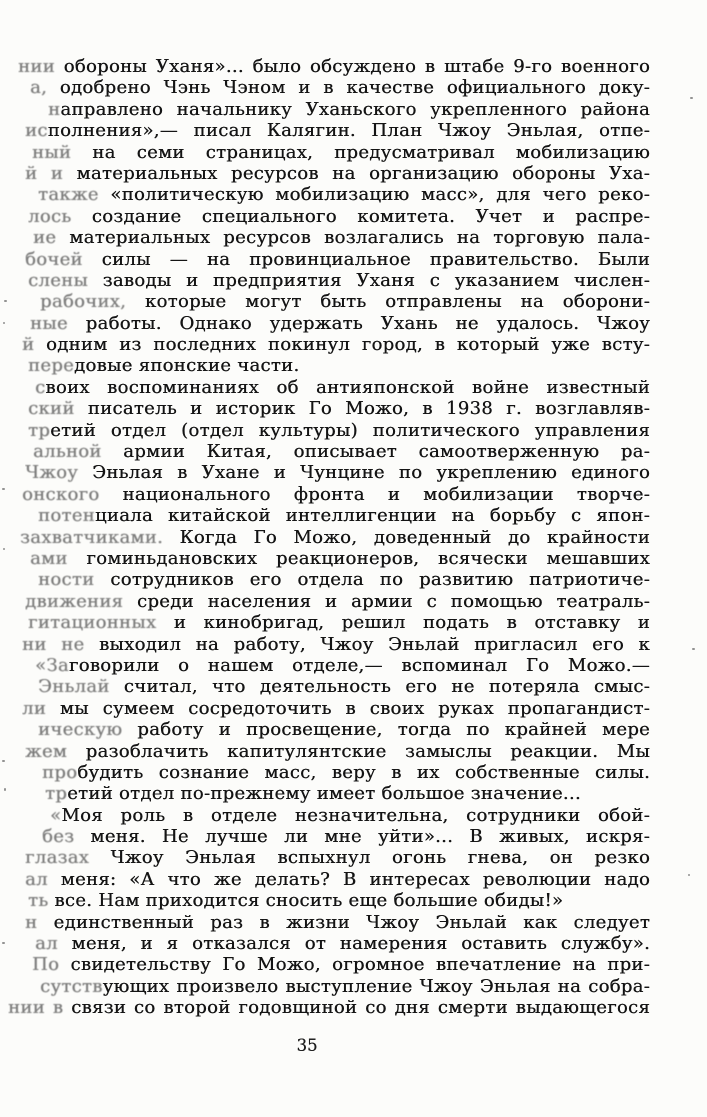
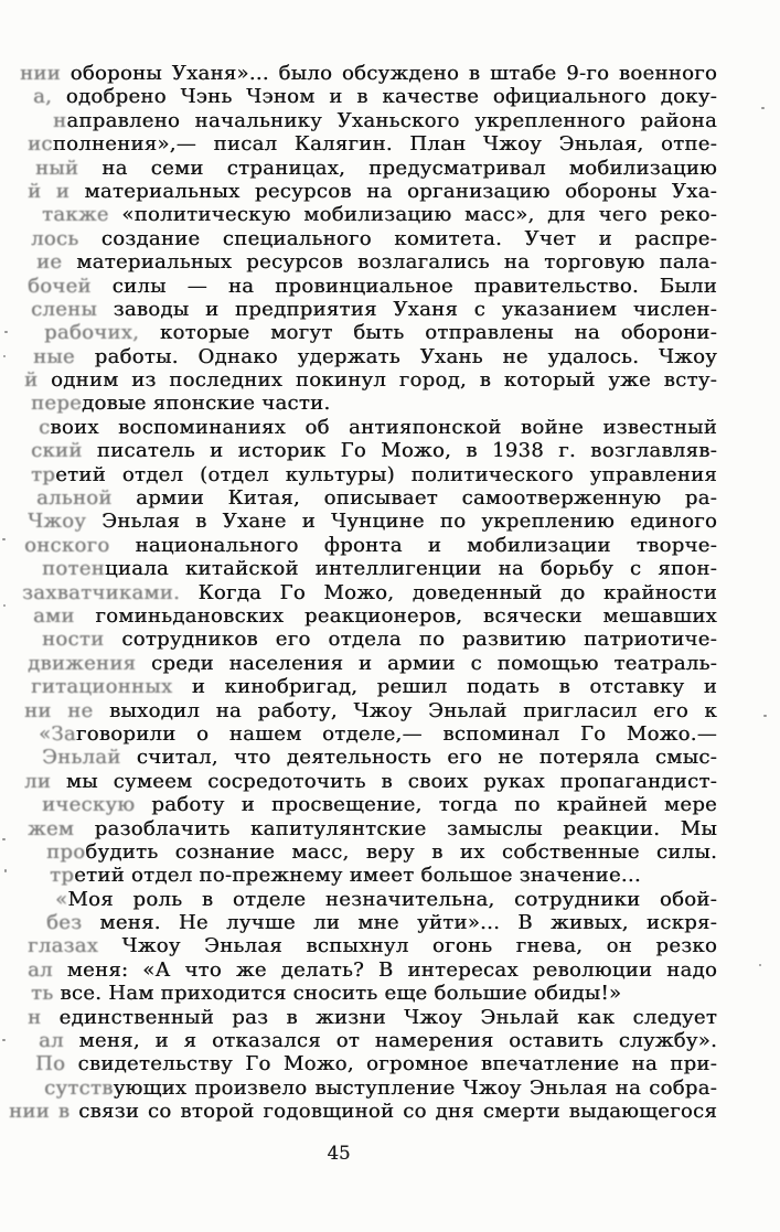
  нии обороны Уханя»... было обсуждено в штабе 9-го военного
  а, одобрено Чэнь Чэном и в качестве официального доку-
  направлено начальнику Уханьского укрепленного района
  исполнения»,— писал Калягин. План Чжоу Эньлая, отпе-
  ный на семи страницах, предусматривал мобилизацию
  й и материальных ресурсов на организацию обороны Уха-
  также «политическую мобилизацию масс», для чего реко-
  лось создание специального комитета. Учет и распре-
  ие материальных ресурсов возлагались на торговую пала-
  бочей силы — на провинциальное правительство. Были
  слены заводы и предприятия Уханя с указанием числен-
  рабочих, которые могут быть отправлены на оборони-
  ные работы. Однако удержать Ухань не удалось. Чжоу
  й одним из последних покинул город, в который уже всту-
  передовые японские части.
  своих воспоминаниях об антияпонской войне известный
  ский писатель и историк Го Можо, в 1938 г. возглавляв-
  третий отдел (отдел культуры) политического управления
  альной армии Китая, описывает самоотверженную ра-
  Чжоу Эньлая в Ухане и Чунцине по укреплению единого
  онского национального фронта и мобилизации творче-
  потенциала китайской интеллигенции на борьбу с япон-
  захватчиками. Когда Го Можо, доведенный до крайности
  ами гоминьдановских реакционеров, всячески мешавших
  ности сотрудников его отдела по развитию патриотиче-
  движения среди населения и армии с помощью театраль-
  гитационных и кинобригад, решил подать в отставку и
  ни не выходил на работу, Чжоу Эньлай пригласил его к
  «Заговорили о нашем отделе,— вспоминал Го Можо.—
  Эньлай считал, что деятельность его не потеряла смыс-
  ли мы сумеем сосредоточить в своих руках пропагандист-
  ическую работу и просвещение, тогда по крайней мере
  жем разоблачить капитулянтские замыслы реакции. Мы
  пробудить сознание масс, веру в их собственные силы.
  третий отдел по-прежнему имеет большое значение...
  «Моя роль в отделе незначительна, сотрудники обой-
  без меня. Не лучше ли мне уйти»... В живых, искря-
  глазах Чжоу Эньлая вспыхнул огонь гнева, он резко
  ал меня: «А что же делать? В интересах революции надо
  ть все. Нам приходится сносить еще большие обиды!»
  н единственный раз в жизни Чжоу Эньлай как следует
  ал меня, и я отказался от намерения оставить службу».
  По свидетельству Го Можо, огромное впечатление на при-
  сутствующих произвело выступление Чжоу Эньлая на собра-
  нии в связи со второй годовщиной со дня смерти выдающегося
- 35
+ 45
